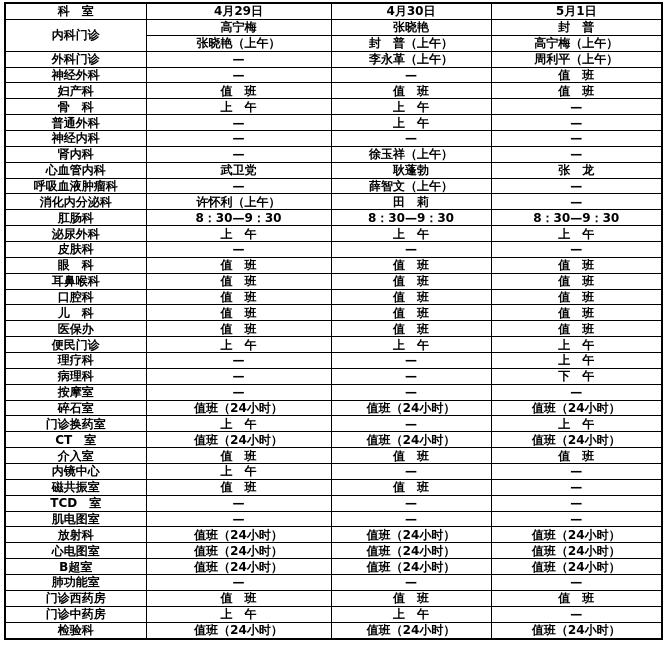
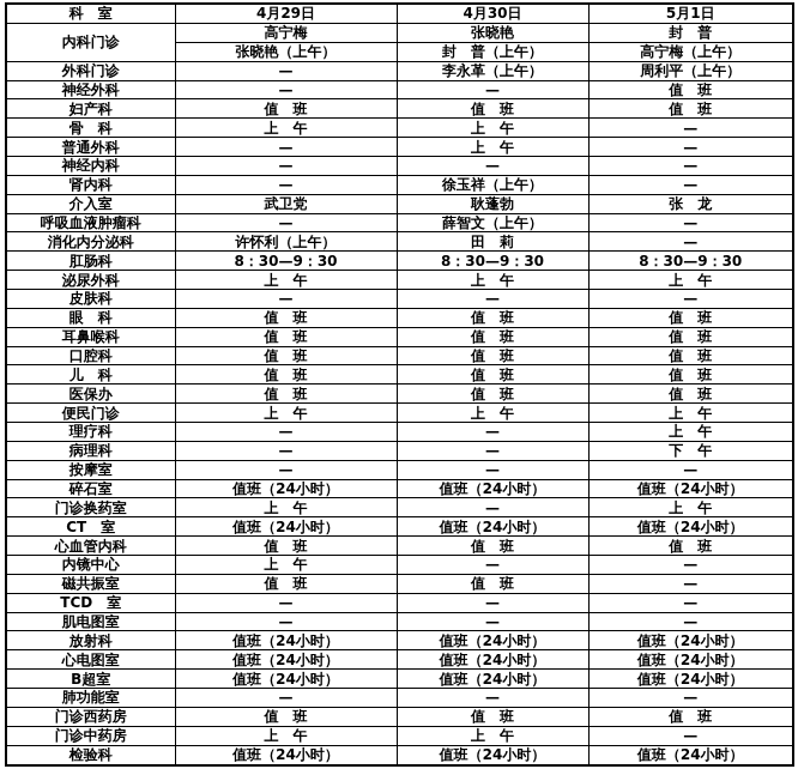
  科 室	4月29日	4月30日	5月1日
  内科门诊	高宁梅	张晓艳	封 普
  张晓艳（上午）	封 普（上午）	高宁梅（上午）
  外科门诊	—	李永革（上午）	周利平（上午）
  神经外科	—	—	值 班
  妇产科	值 班	值 班	值 班
  骨 科	上 午	上 午	—
  普通外科	—	上 午	—
  神经内科	—	—	—
  肾内科	—	徐玉祥（上午）	—
- 心血管内科	武卫党	耿蓬勃	张 龙
+ 介入室	武卫党	耿蓬勃	张 龙
  呼吸血液肿瘤科	—	薛智文（上午）	—
  消化内分泌科	许怀利（上午）	田 莉	—
  肛肠科	8：30—9：30	8：30—9：30	8：30—9：30
  泌尿外科	上 午	上 午	上 午
  皮肤科	—	—	—
  眼 科	值 班	值 班	值 班
  耳鼻喉科	值 班	值 班	值 班
  口腔科	值 班	值 班	值 班
  儿 科	值 班	值 班	值 班
  医保办	值 班	值 班	值 班
  便民门诊	上 午	上 午	上 午
  理疗科	—	—	上 午
  病理科	—	—	下 午
  按摩室	—	—	—
  碎石室	值班（24小时）	值班（24小时）	值班（24小时）
  门诊换药室	上 午	—	上 午
  CT 室	值班（24小时）	值班（24小时）	值班（24小时）
- 介入室	值 班	值 班	值 班
+ 心血管内科	值 班	值 班	值 班
  内镜中心	上 午	—	—
  磁共振室	值 班	值 班	—
  TCD 室	—	—	—
  肌电图室	—	—	—
  放射科	值班（24小时）	值班（24小时）	值班（24小时）
  心电图室	值班（24小时）	值班（24小时）	值班（24小时）
  B超室	值班（24小时）	值班（24小时）	值班（24小时）
  肺功能室	—	—	—
  门诊西药房	值 班	值 班	值 班
  门诊中药房	上 午	上 午	—
  检验科	值班（24小时）	值班（24小时）	值班（24小时）
